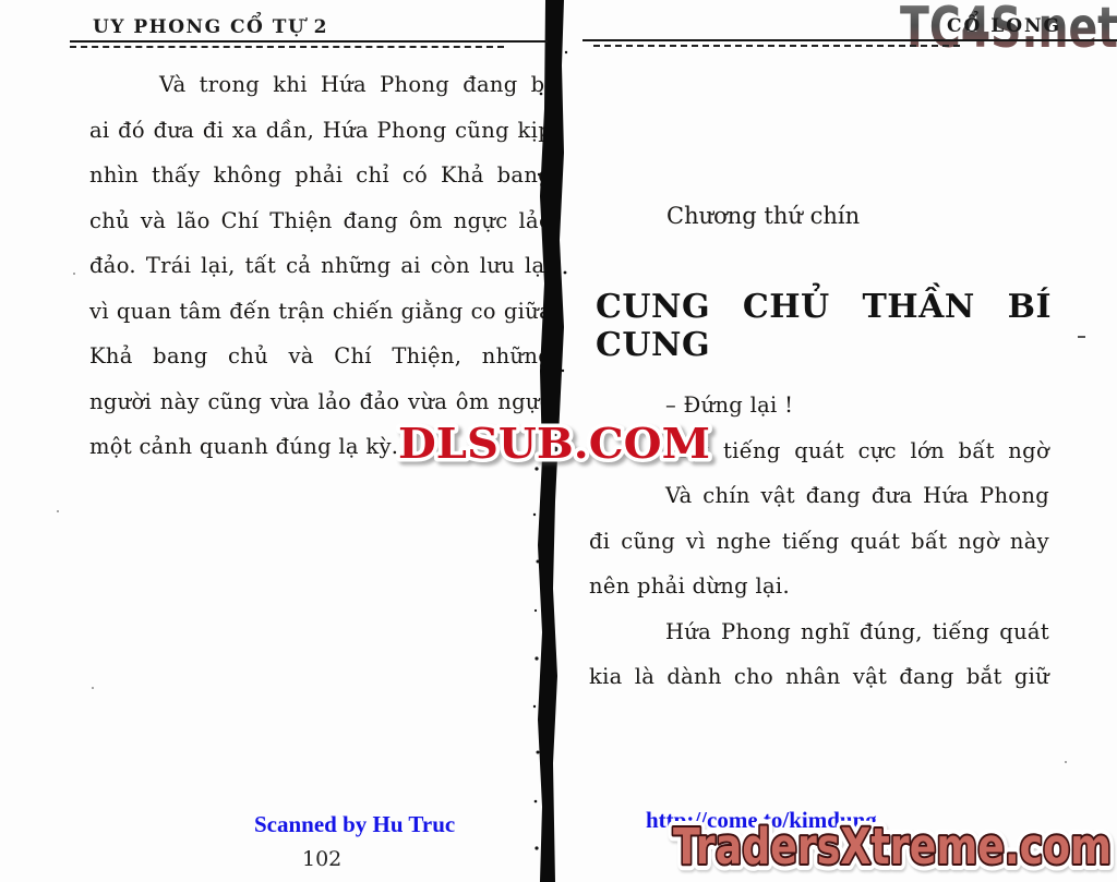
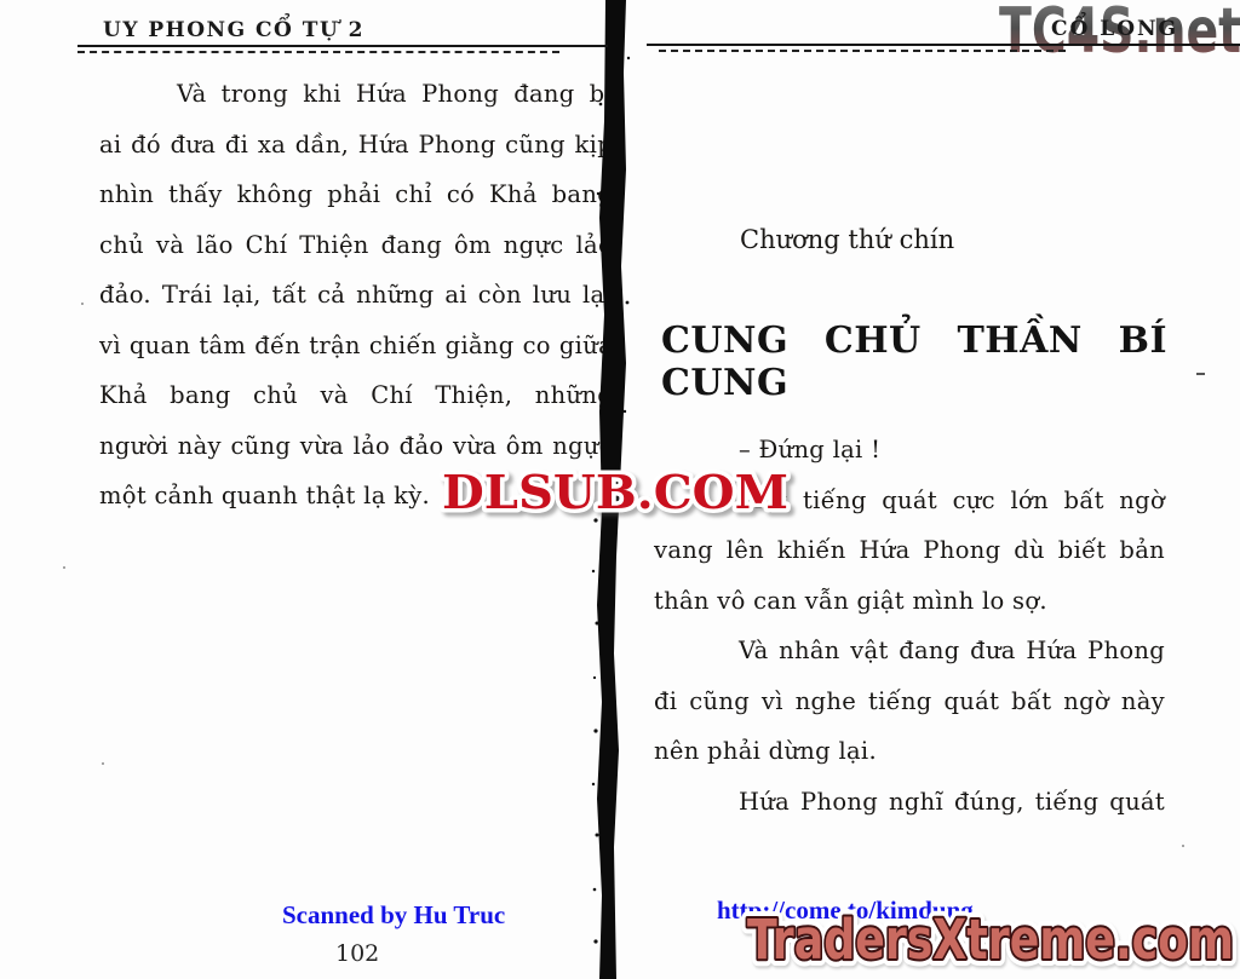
  UY PHONG CỔ TỰ 2
  Và trong khi Hứa Phong đang b
  ai đó đưa đi xa dần, Hứa Phong cũng kị
  nhìn thấy không phải chỉ có Khả ban
  chủ và lão Chí Thiện đang ôm ngực lả
  đảo. Trái lại, tất cả những ai còn lưu lạ
  vì quan tâm đến trận chiến giằng co giữ
  Khả bang chủ và Chí Thiện, nhữn
  người này cũng vừa lảo đảo vừa ôm ngự
- một cảnh quanh đúng lạ kỳ.
+ một cảnh quanh thật lạ kỳ.
  Scanned by Hu Truc
  102
  CỔ LONG
  Chương thứ chín
  CUNG CHỦ THẦN BÍ CUNG
  – Đứng lại !
  Một tiếng quát cực lớn bất ngờ
+ vang lên khiến Hứa Phong dù biết bản
+ thân vô can vẫn giật mình lo sợ.
- Và chín vật đang đưa Hứa Phong
+ Và nhân vật đang đưa Hứa Phong
  đi cũng vì nghe tiếng quát bất ngờ này
  nên phải dừng lại.
  Hứa Phong nghĩ đúng, tiếng quát
- kia là dành cho nhân vật đang bắt giữ
  http://come.to/kimdung
  103
  TC4S.net
  DLSUB.COM
  TradersXtreme.com
